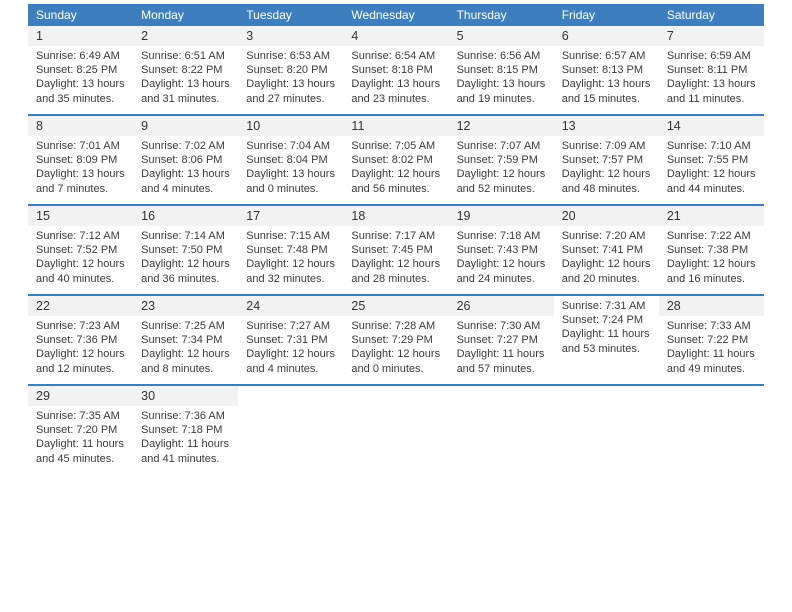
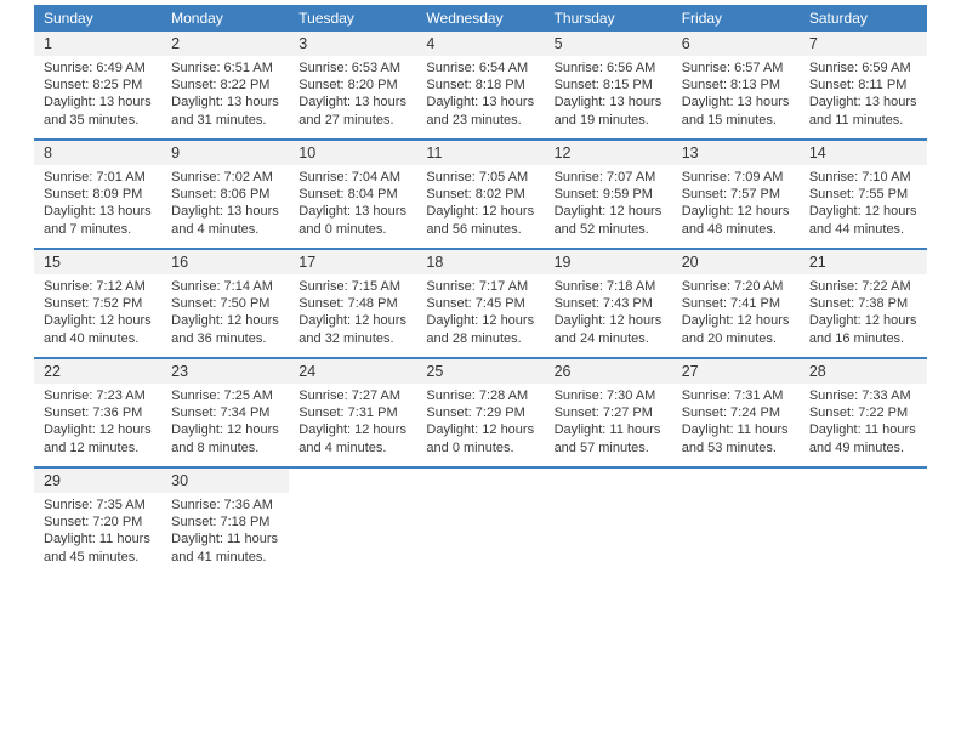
  Sunday
  Monday
  Tuesday
  Wednesday
  Thursday
  Friday
  Saturday
  1
  Sunrise: 6:49 AM
  Sunset: 8:25 PM
  Daylight: 13 hours
  and 35 minutes.
  2
  Sunrise: 6:51 AM
  Sunset: 8:22 PM
  Daylight: 13 hours
  and 31 minutes.
  3
  Sunrise: 6:53 AM
  Sunset: 8:20 PM
  Daylight: 13 hours
  and 27 minutes.
  4
  Sunrise: 6:54 AM
  Sunset: 8:18 PM
  Daylight: 13 hours
  and 23 minutes.
  5
  Sunrise: 6:56 AM
  Sunset: 8:15 PM
  Daylight: 13 hours
  and 19 minutes.
  6
  Sunrise: 6:57 AM
  Sunset: 8:13 PM
  Daylight: 13 hours
  and 15 minutes.
  7
  Sunrise: 6:59 AM
  Sunset: 8:11 PM
  Daylight: 13 hours
  and 11 minutes.
  8
  Sunrise: 7:01 AM
  Sunset: 8:09 PM
  Daylight: 13 hours
  and 7 minutes.
  9
  Sunrise: 7:02 AM
  Sunset: 8:06 PM
  Daylight: 13 hours
  and 4 minutes.
  10
  Sunrise: 7:04 AM
  Sunset: 8:04 PM
  Daylight: 13 hours
  and 0 minutes.
  11
  Sunrise: 7:05 AM
  Sunset: 8:02 PM
  Daylight: 12 hours
  and 56 minutes.
  12
  Sunrise: 7:07 AM
- Sunset: 7:59 PM
+ Sunset: 9:59 PM
  Daylight: 12 hours
  and 52 minutes.
  13
  Sunrise: 7:09 AM
  Sunset: 7:57 PM
  Daylight: 12 hours
  and 48 minutes.
  14
  Sunrise: 7:10 AM
  Sunset: 7:55 PM
  Daylight: 12 hours
  and 44 minutes.
  15
  Sunrise: 7:12 AM
  Sunset: 7:52 PM
  Daylight: 12 hours
  and 40 minutes.
  16
  Sunrise: 7:14 AM
  Sunset: 7:50 PM
  Daylight: 12 hours
  and 36 minutes.
  17
  Sunrise: 7:15 AM
  Sunset: 7:48 PM
  Daylight: 12 hours
  and 32 minutes.
  18
  Sunrise: 7:17 AM
  Sunset: 7:45 PM
  Daylight: 12 hours
  and 28 minutes.
  19
  Sunrise: 7:18 AM
  Sunset: 7:43 PM
  Daylight: 12 hours
  and 24 minutes.
  20
  Sunrise: 7:20 AM
  Sunset: 7:41 PM
  Daylight: 12 hours
  and 20 minutes.
  21
  Sunrise: 7:22 AM
  Sunset: 7:38 PM
  Daylight: 12 hours
  and 16 minutes.
  22
  Sunrise: 7:23 AM
  Sunset: 7:36 PM
  Daylight: 12 hours
  and 12 minutes.
  23
  Sunrise: 7:25 AM
  Sunset: 7:34 PM
  Daylight: 12 hours
  and 8 minutes.
  24
  Sunrise: 7:27 AM
  Sunset: 7:31 PM
  Daylight: 12 hours
  and 4 minutes.
  25
  Sunrise: 7:28 AM
  Sunset: 7:29 PM
  Daylight: 12 hours
  and 0 minutes.
  26
  Sunrise: 7:30 AM
  Sunset: 7:27 PM
  Daylight: 11 hours
  and 57 minutes.
+ 27
  Sunrise: 7:31 AM
  Sunset: 7:24 PM
  Daylight: 11 hours
  and 53 minutes.
  28
  Sunrise: 7:33 AM
  Sunset: 7:22 PM
  Daylight: 11 hours
  and 49 minutes.
  29
  Sunrise: 7:35 AM
  Sunset: 7:20 PM
  Daylight: 11 hours
  and 45 minutes.
  30
  Sunrise: 7:36 AM
  Sunset: 7:18 PM
  Daylight: 11 hours
  and 41 minutes.
